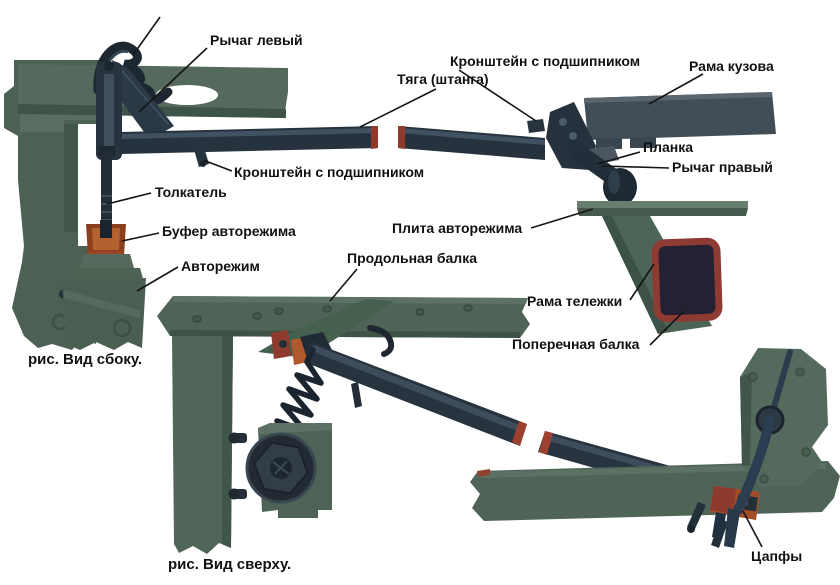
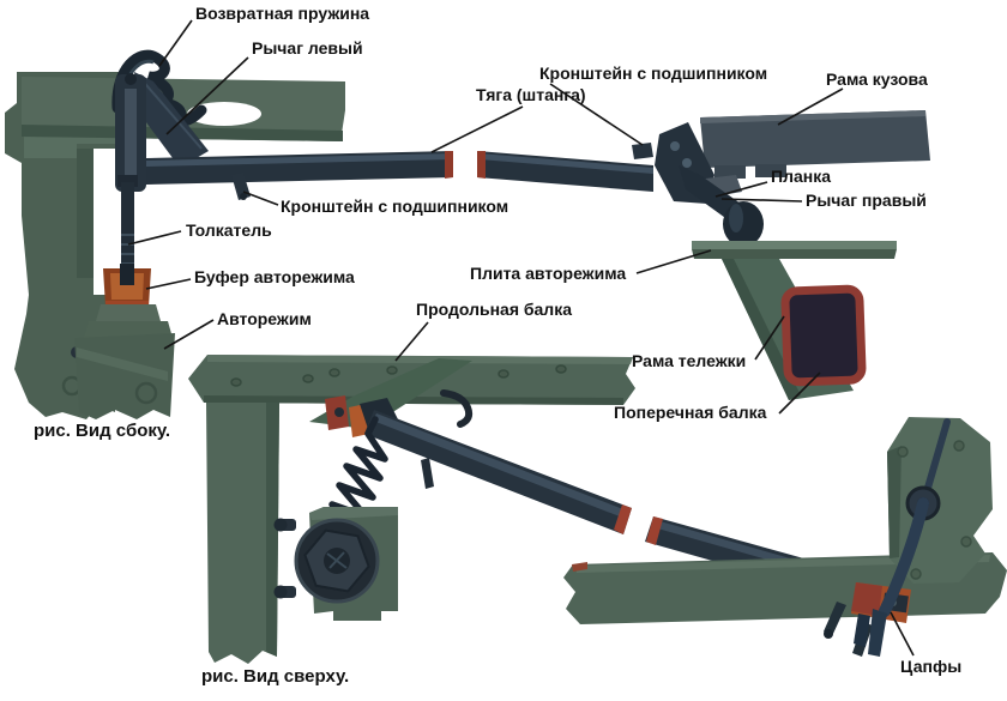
+ Возвратная пружина
  Рычаг левый
  Тяга (штанга)
  Кронштейн с подшипником
  Рама кузова
  Планка
  Рычаг правый
  Кронштейн с подшипником
  Толкатель
  Буфер авторежима
  Авторежим
  Плита авторежима
  Продольная балка
  Рама тележки
  Поперечная балка
  Цапфы
  рис. Вид сбоку.
  рис. Вид сверху.
